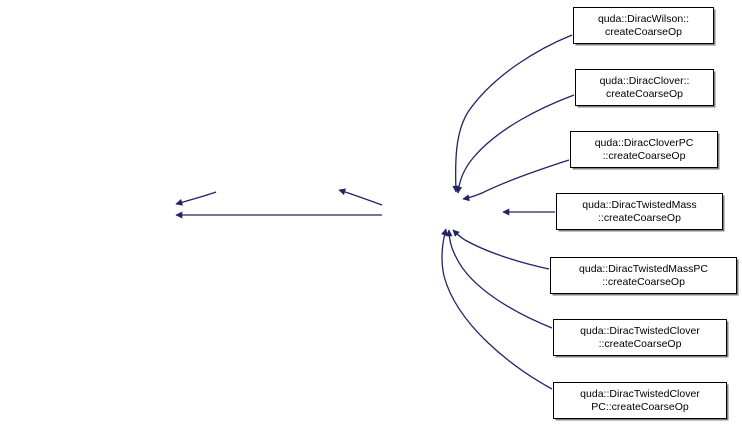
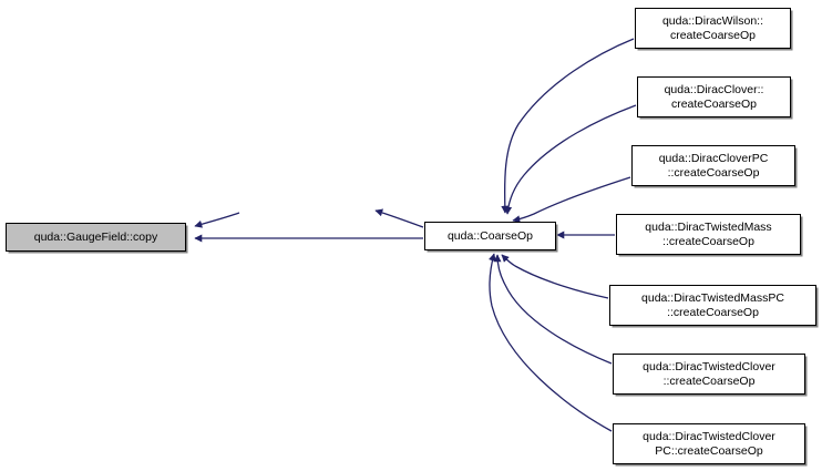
+ quda::GaugeField::copy
+ quda::CoarseOp
  quda::DiracWilson::
  createCoarseOp
  quda::DiracClover::
  createCoarseOp
  quda::DiracCloverPC
  ::createCoarseOp
  quda::DiracTwistedMass
  ::createCoarseOp
  quda::DiracTwistedMassPC
  ::createCoarseOp
  quda::DiracTwistedClover
  ::createCoarseOp
  quda::DiracTwistedClover
  PC::createCoarseOp
